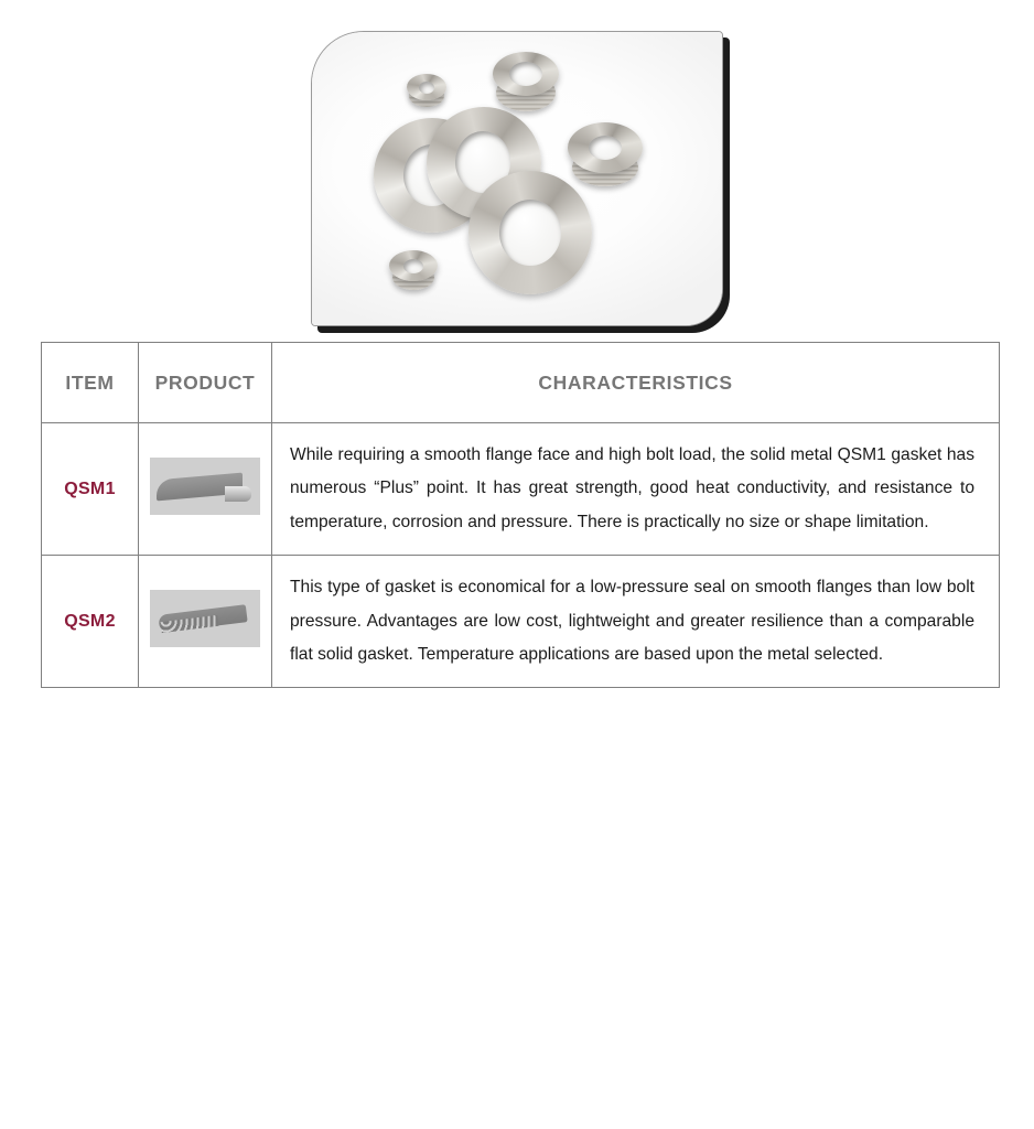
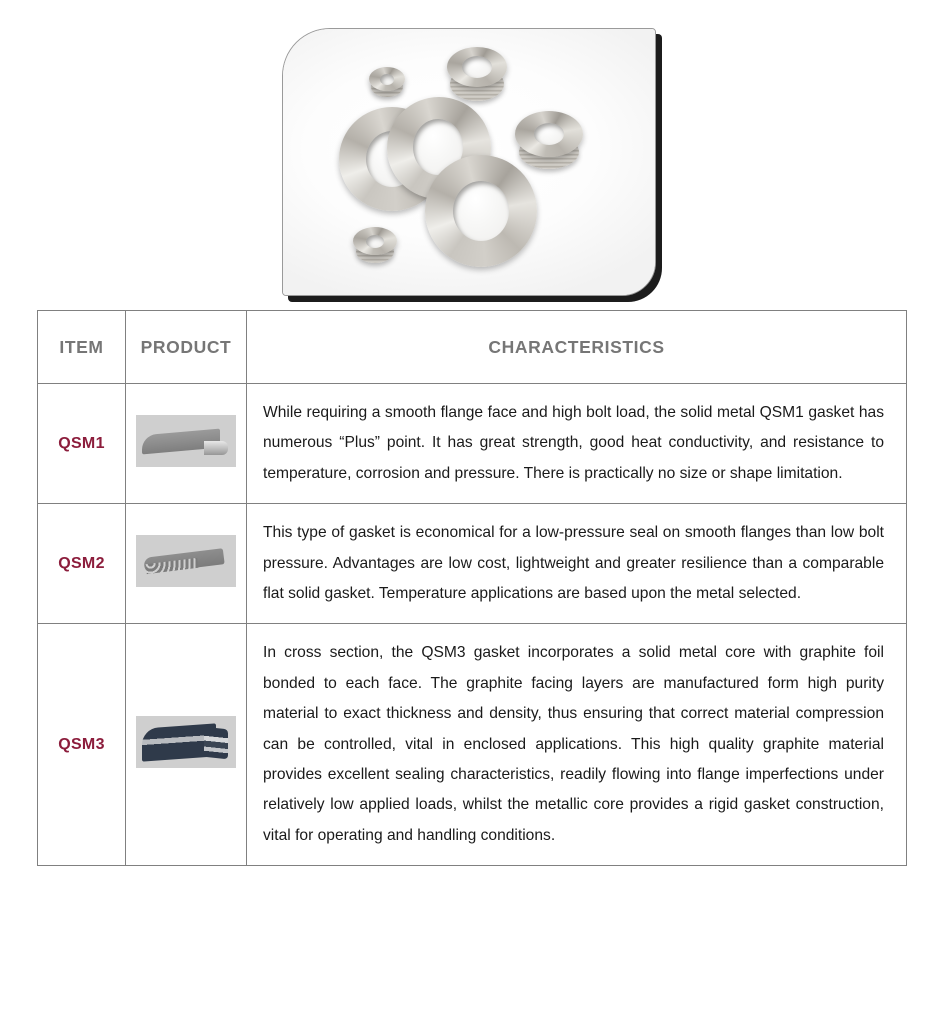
  ITEM	PRODUCT	CHARACTERISTICS
  QSM1		While requiring a smooth flange face and high bolt load, the solid metal QSM1 gasket has numerous “Plus” point. It has great strength, good heat conductivity, and resistance to temperature, corrosion and pressure. There is practically no size or shape limitation.
  QSM2		This type of gasket is economical for a low-pressure seal on smooth flanges than low bolt pressure. Advantages are low cost, lightweight and greater resilience than a comparable flat solid gasket. Temperature applications are based upon the metal selected.
+ QSM3		In cross section, the QSM3 gasket incorporates a solid metal core with graphite foil bonded to each face. The graphite facing layers are manufactured form high purity material to exact thickness and density, thus ensuring that correct material compression can be controlled, vital in enclosed applications. This high quality graphite material provides excellent sealing characteristics, readily flowing into flange imperfections under relatively low applied loads, whilst the metallic core provides a rigid gasket construction, vital for operating and handling conditions.
